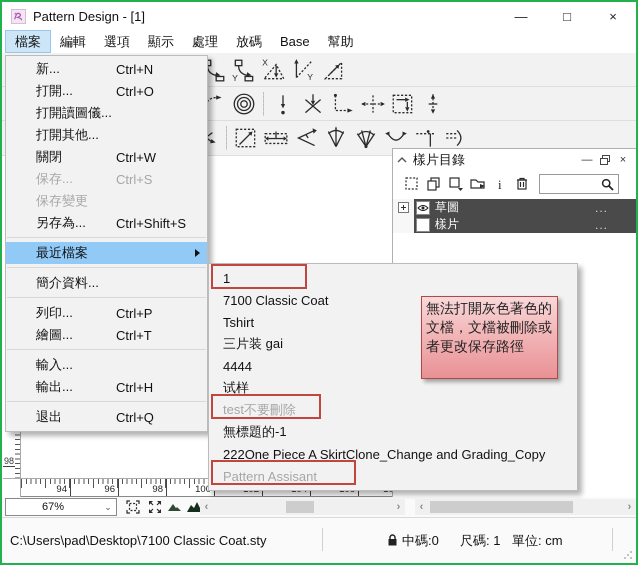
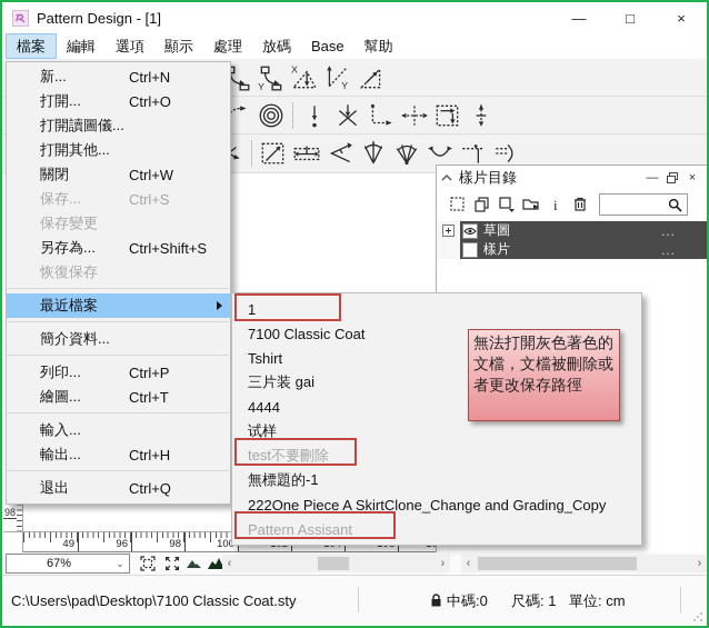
  Pattern Design - [1]
  —
  □
  ×
  檔案
  編輯
  選項
  顯示
  處理
  放碼
  Base
  幫助
  Y
  X
  Y
  98
- 94
+ 49
  96
  98
  樣片目錄
  —
  ×
  i
  草圖
  ...
  樣片
  ...
  67%
  ⌄
  ‹
  ›
  ‹
  ›
  C:\Users\pad\Desktop\7100 Classic Coat.sty
  中碼:0
  尺碼: 1
  單位: cm
  新...
  Ctrl+N
  打開...
  Ctrl+O
  打開讀圖儀...
  打開其他...
  關閉
  Ctrl+W
  保存...
  Ctrl+S
  保存變更
  另存為...
  Ctrl+Shift+S
+ 恢復保存
  最近檔案
  簡介資料...
  列印...
  Ctrl+P
  繪圖...
  Ctrl+T
  輸入...
  輸出...
  Ctrl+H
  退出
  Ctrl+Q
  1
  7100 Classic Coat
  Tshirt
  三片装 gai
  4444
  试样
  test不要刪除
  無標題的-1
  222One Piece A SkirtClone_Change and Grading_Copy
  Pattern Assisant
  無法打開灰色著色的文檔，文檔被刪除或者更改保存路徑
